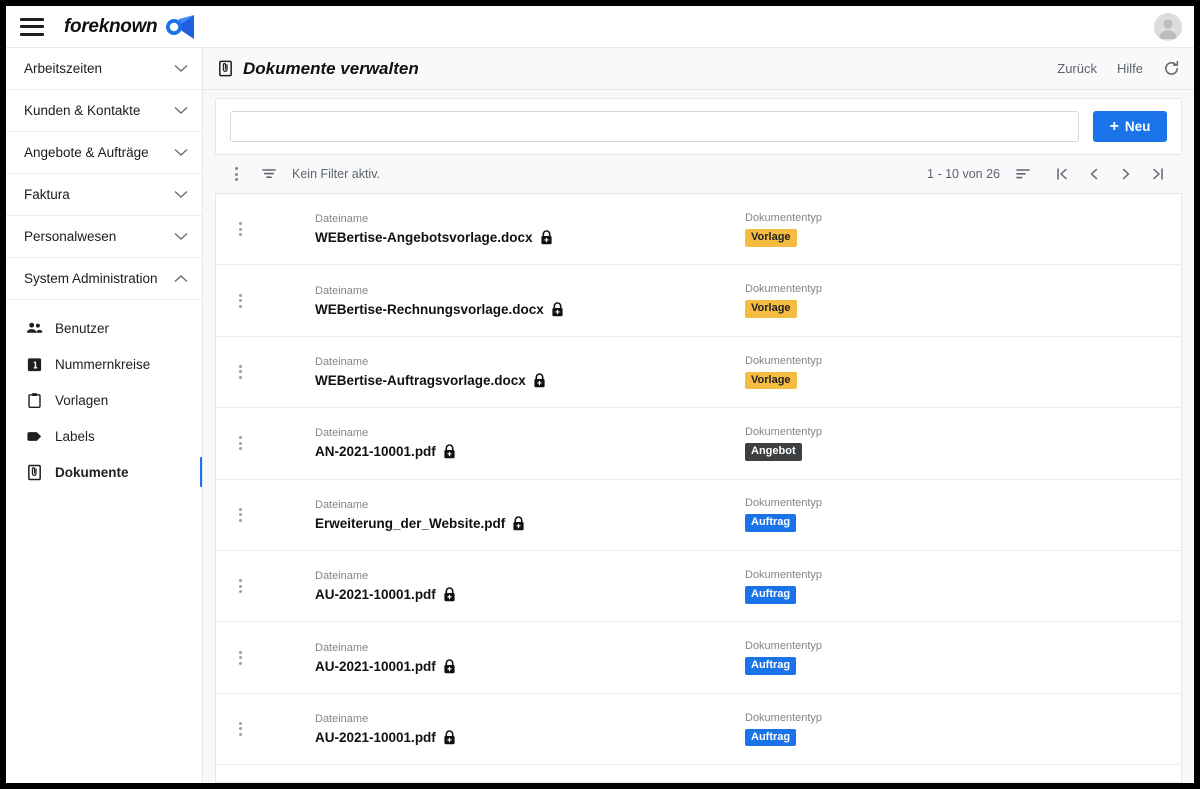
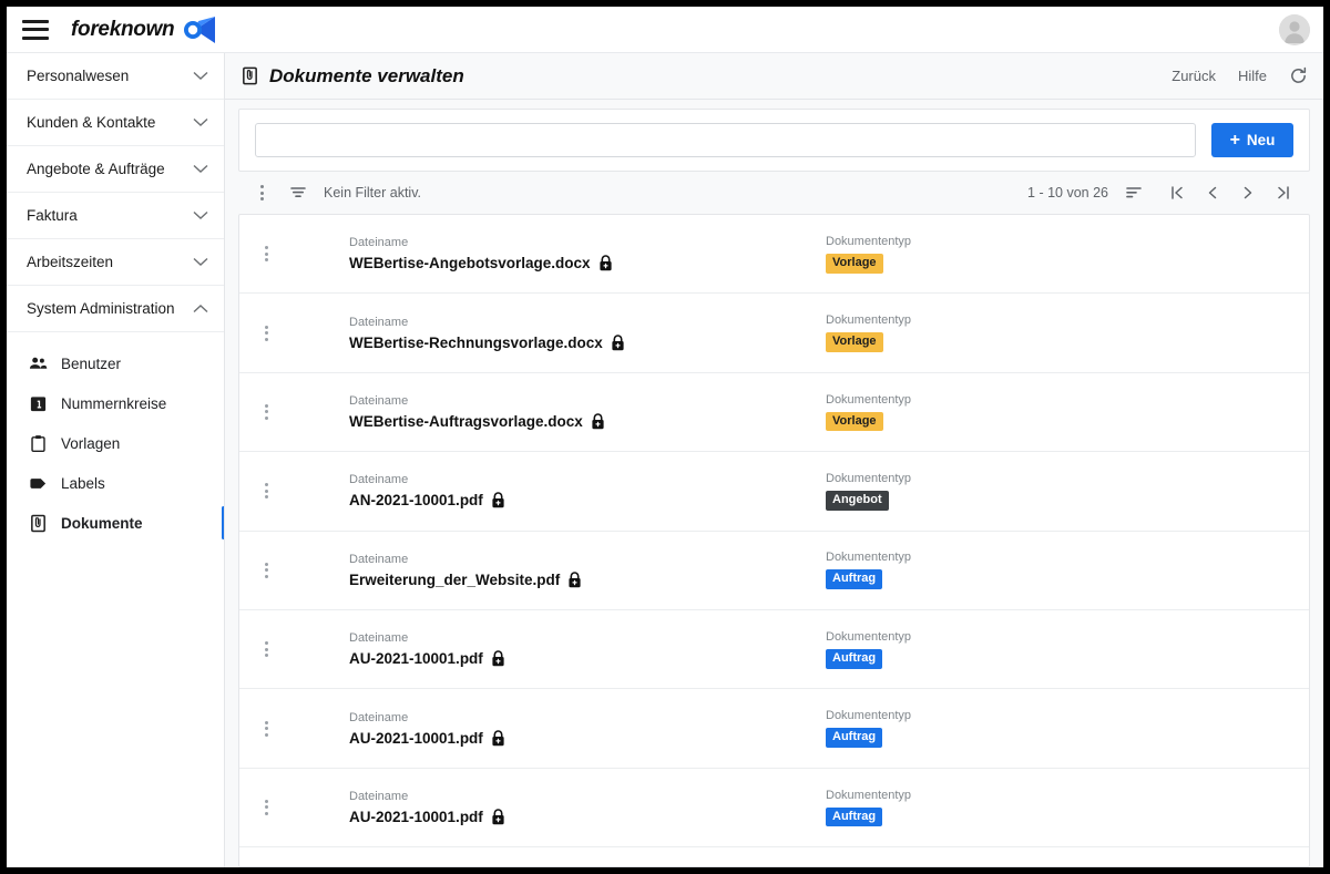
  foreknown
- Arbeitszeiten
+ Personalwesen
  Kunden & Kontakte
  Angebote & Aufträge
  Faktura
- Personalwesen
+ Arbeitszeiten
  System Administration
  Benutzer
  Nummernkreise
  Vorlagen
  Labels
  Dokumente
  Dokumente verwalten
  Zurück
  Hilfe
  +
  Neu
  Kein Filter aktiv.
  1 - 10 von 26
  Dateiname
  WEBertise-Angebotsvorlage.docx
  Dokumententyp
  Vorlage
  Dateiname
  WEBertise-Rechnungsvorlage.docx
  Dokumententyp
  Vorlage
  Dateiname
  WEBertise-Auftragsvorlage.docx
  Dokumententyp
  Vorlage
  Dateiname
  AN-2021-10001.pdf
  Dokumententyp
  Angebot
  Dateiname
  Erweiterung_der_Website.pdf
  Dokumententyp
  Auftrag
  Dateiname
  AU-2021-10001.pdf
  Dokumententyp
  Auftrag
  Dateiname
  AU-2021-10001.pdf
  Dokumententyp
  Auftrag
  Dateiname
  AU-2021-10001.pdf
  Dokumententyp
  Auftrag
